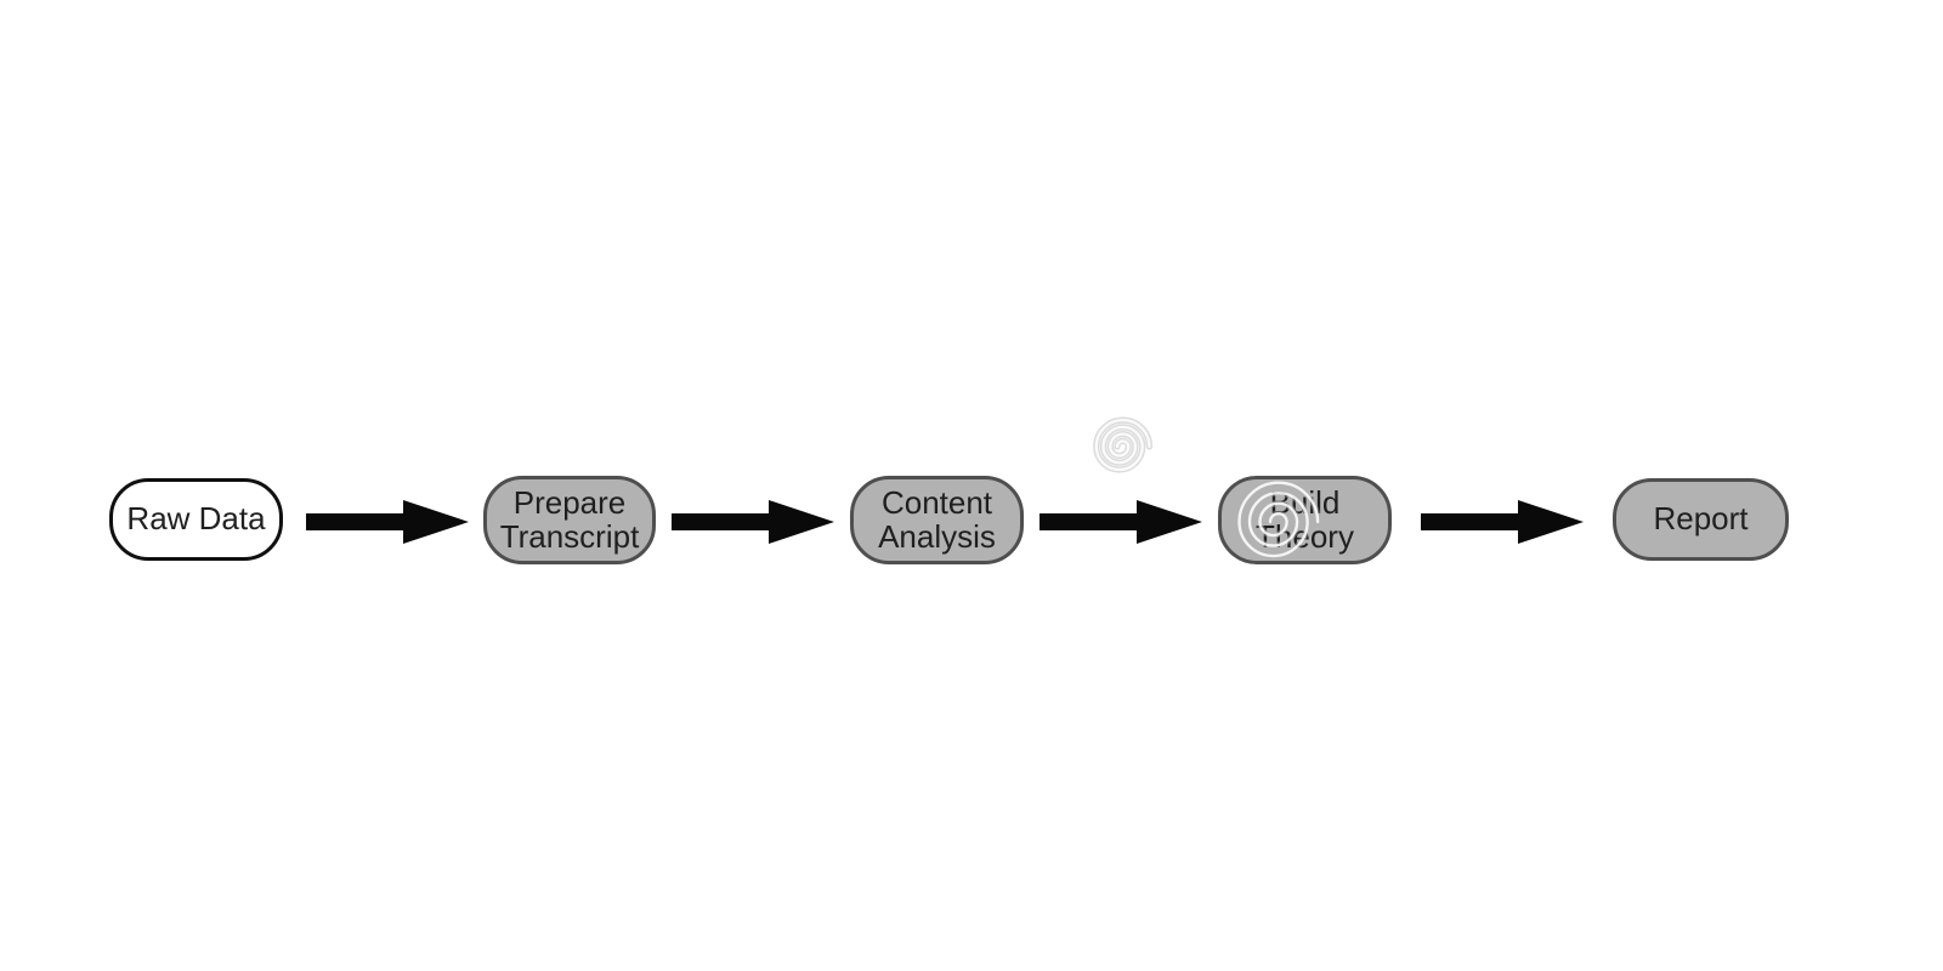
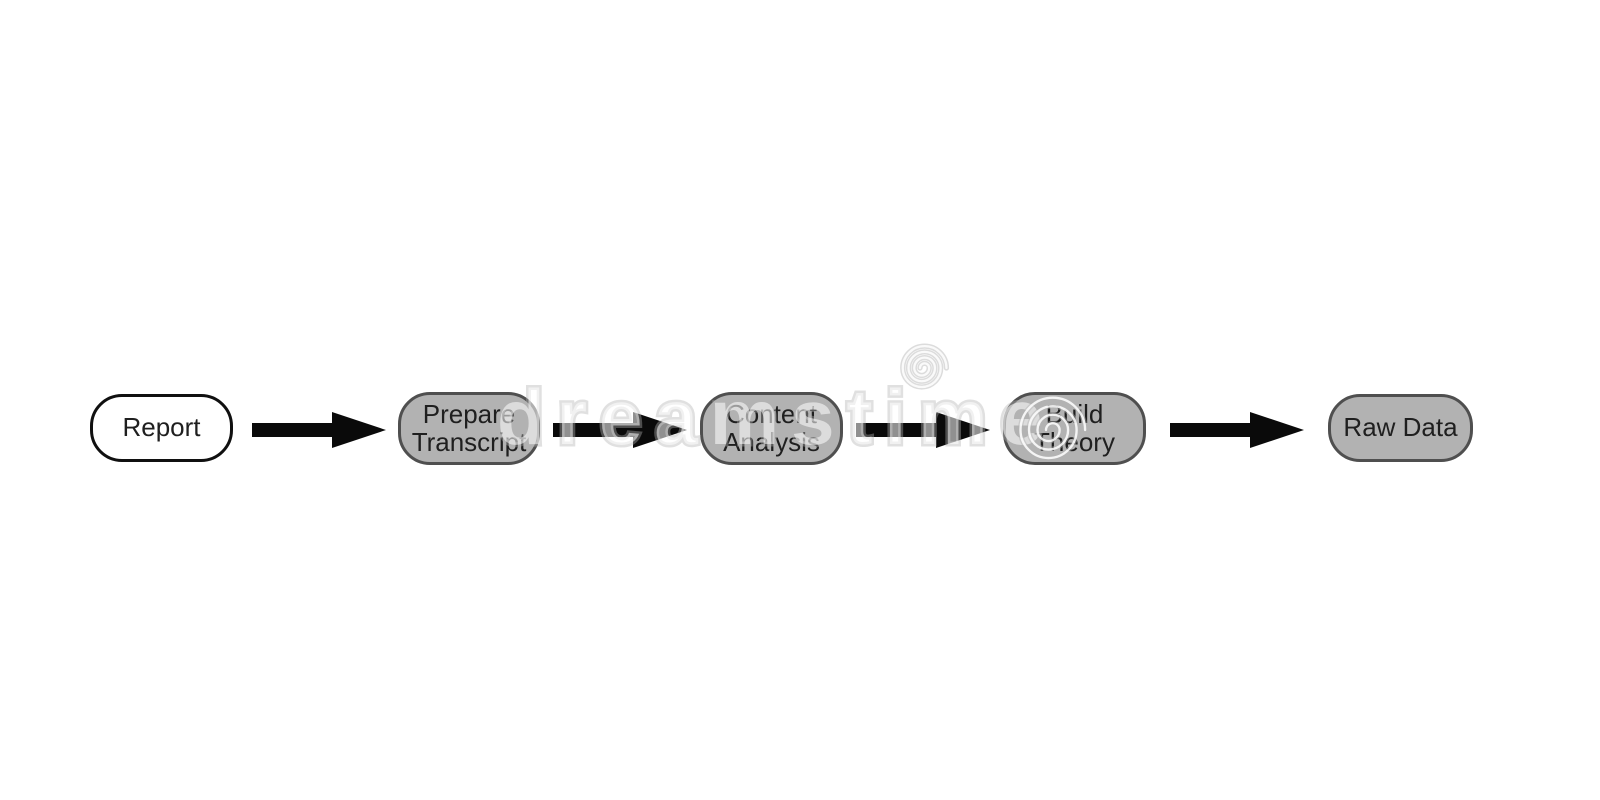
- Raw Data
+ Report
  Prepare
  Transcript
  Content
  Analysis
  Build
  Theory
- Report
+ Raw Data
+ dreamstime
